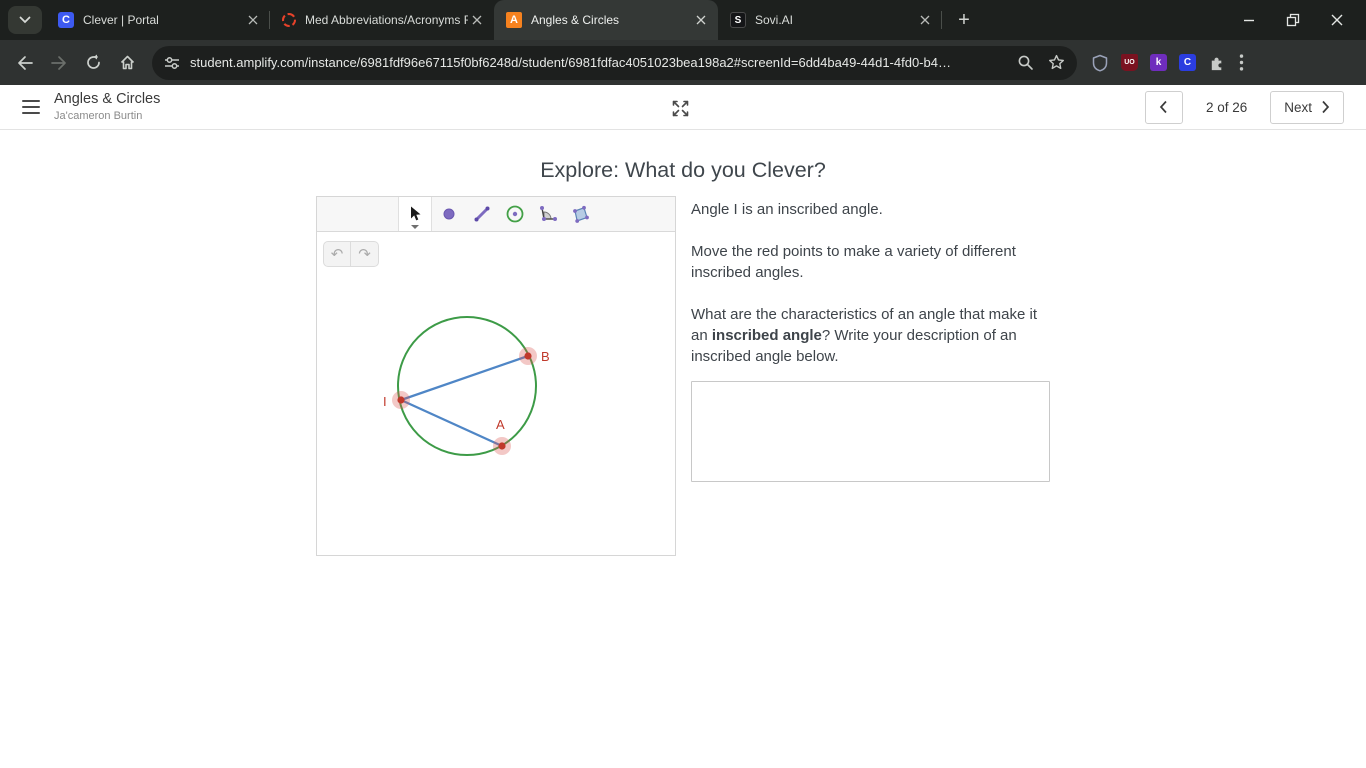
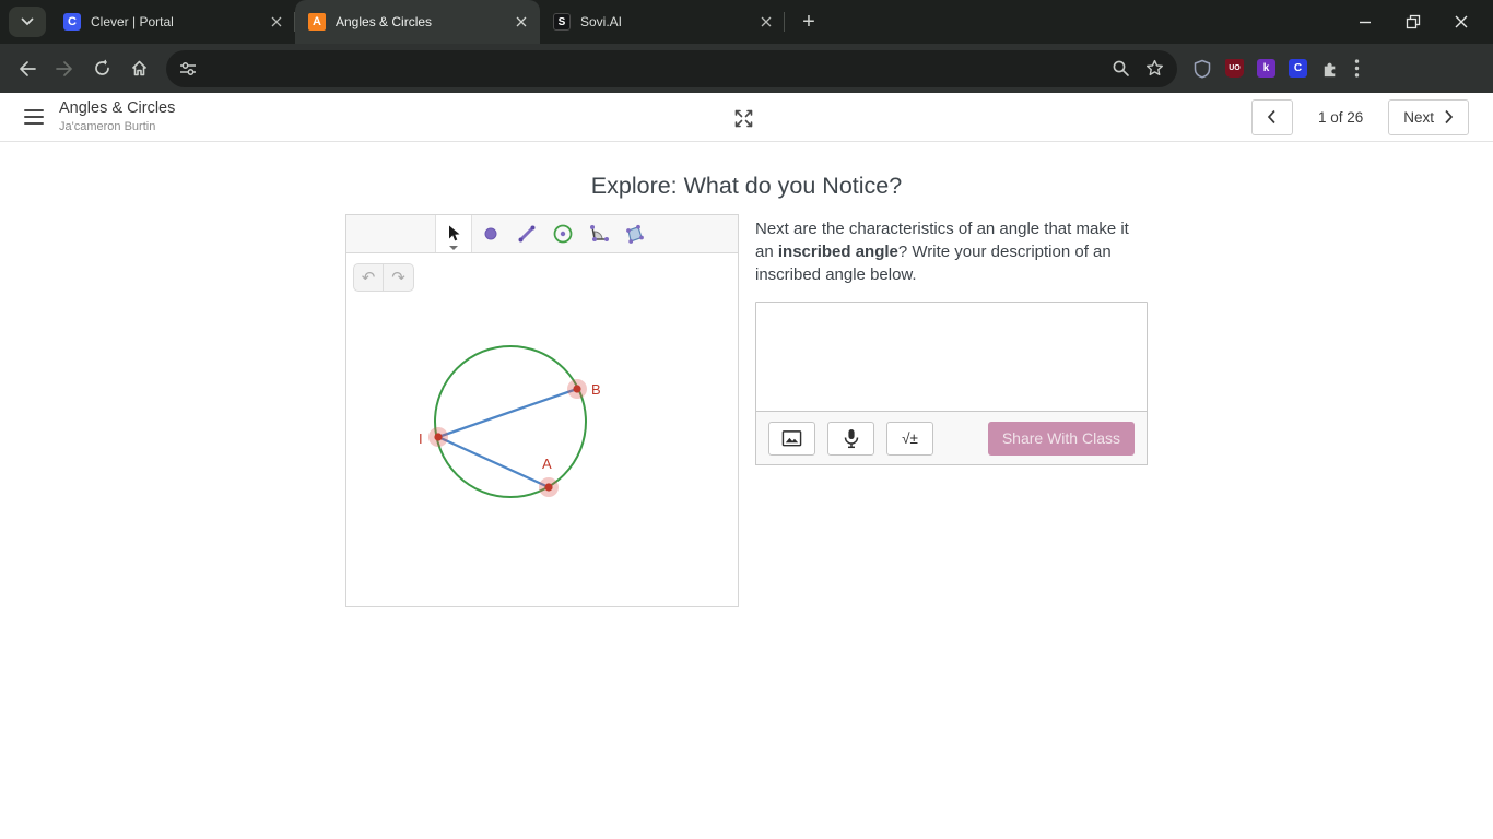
  C
  Clever | Portal
- Med Abbreviations/Acronyms F
  A
  Angles & Circles
  S
  Sovi.AI
  +
- student.amplify.com/instance/6981fdf96e67115f0bf6248d/student/6981fdfac4051023bea198a2#screenId=6dd4ba49-44d1-4fd0-b4…
  k
  C
  Angles & Circles
  Ja'cameron Burtin
- 2 of 26
+ 1 of 26
  Next
- Explore: What do you Clever?
+ Explore: What do you Notice?
  ↶
  ↷
  I
  B
  A
- Angle I is an inscribed angle.
- Move the red points to make a variety of different inscribed angles.
- What are the characteristics of an angle that make it an inscribed angle? Write your description of an inscribed angle below.
+ Next are the characteristics of an angle that make it an inscribed angle? Write your description of an inscribed angle below.
+ √±
+ Share With Class
